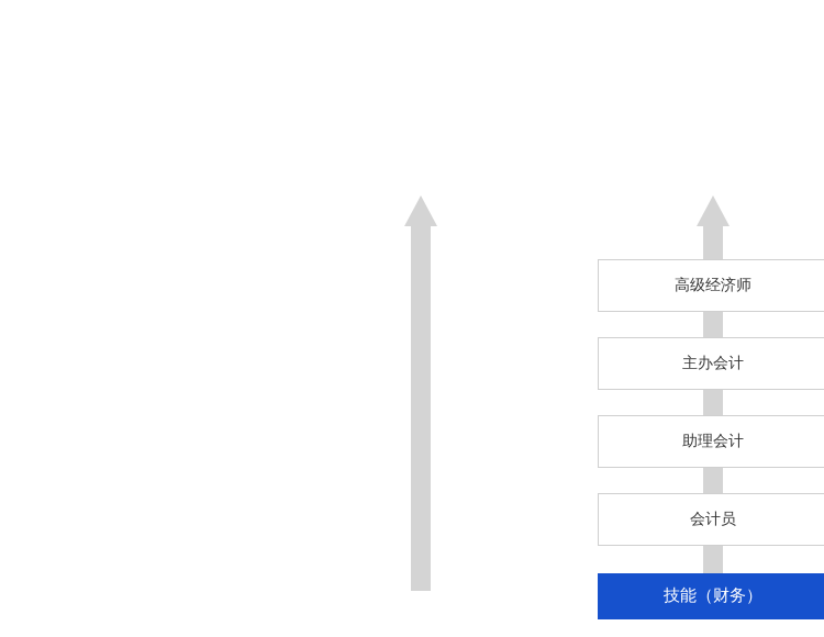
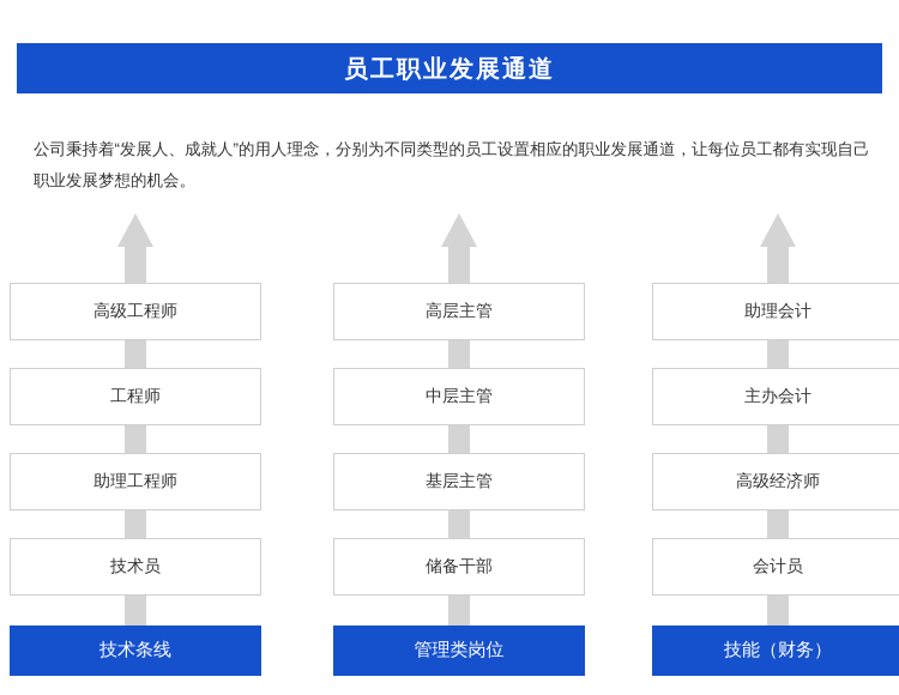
+ 员工职业发展通道
+ 公司秉持着“发展人、成就人”的用人理念，分别为不同类型的员工设置相应的职业发展通道，让每位员工都有实现自己职业发展梦想的机会。
+ 高级工程师
+ 工程师
+ 助理工程师
+ 技术员
+ 技术条线
+ 高层主管
+ 中层主管
+ 基层主管
+ 储备干部
+ 管理类岗位
- 高级经济师
+ 助理会计
  主办会计
- 助理会计
+ 高级经济师
  会计员
  技能（财务）
